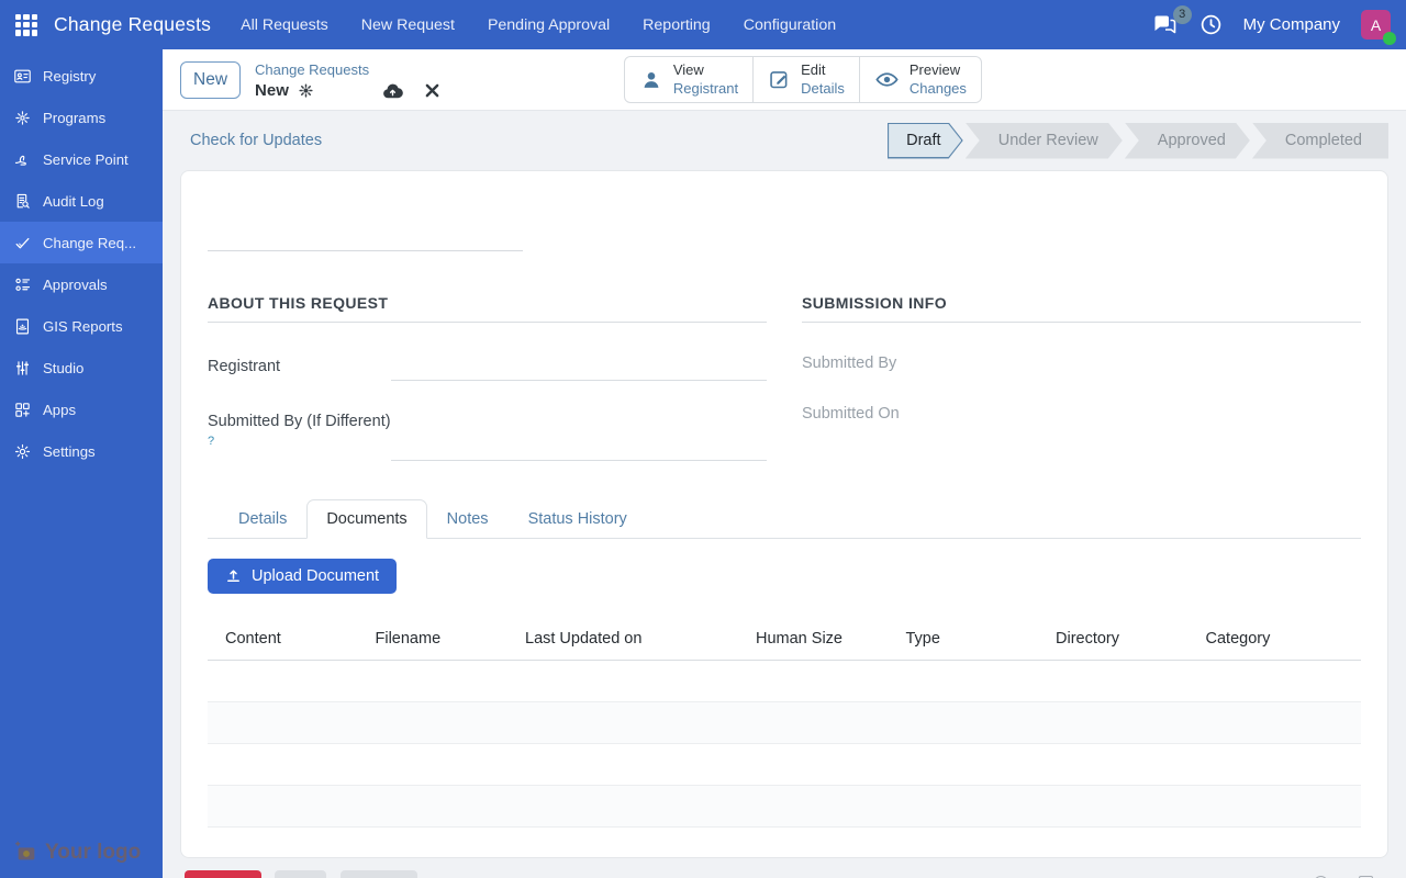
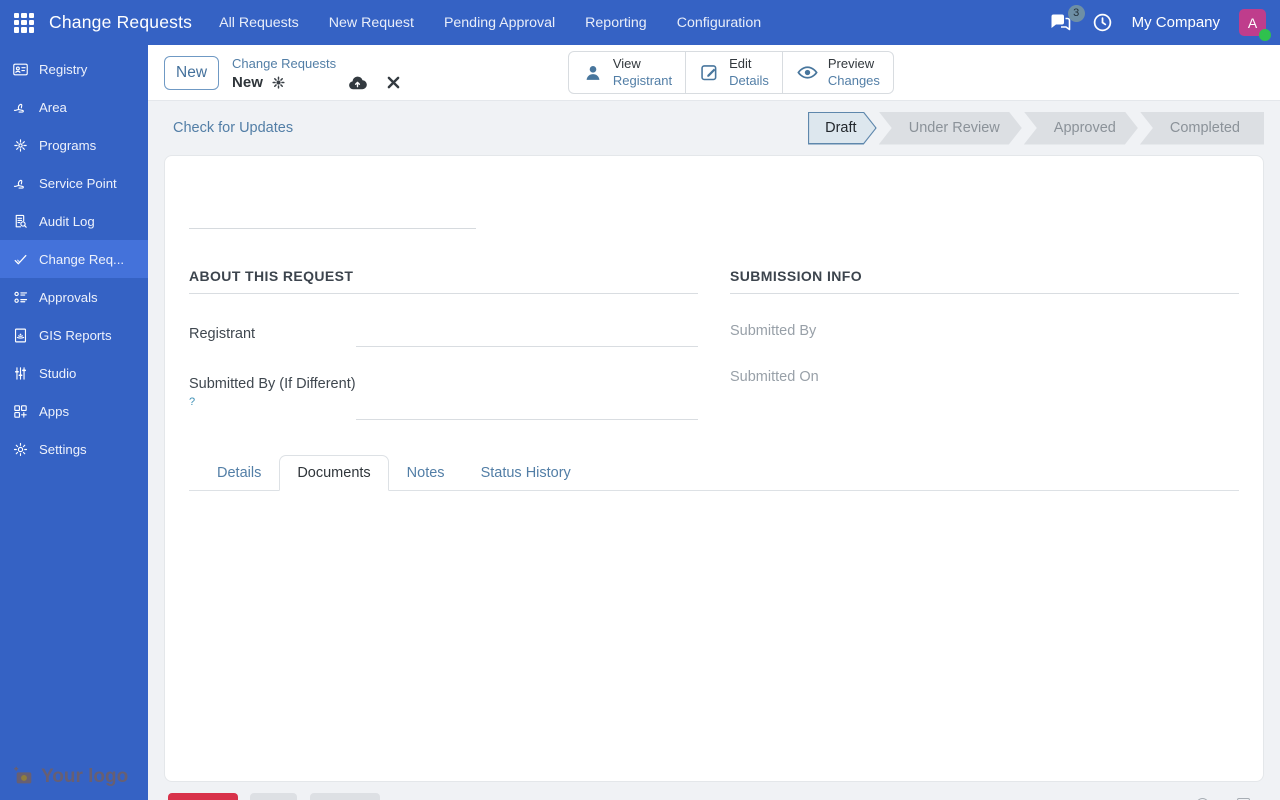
  Change Requests
  All Requests
  New Request
  Pending Approval
  Reporting
  Configuration
  3
  My Company
  A
  Registry
+ Area
  Programs
  Service Point
  Audit Log
  Change Req...
  Approvals
  GIS Reports
  Studio
  Apps
  Settings
  Your logo
  New
  Change Requests
  New
  View
  Registrant
  Edit
  Details
  Preview
  Changes
  Check for Updates
  Draft
  Under Review
  Approved
  Completed
  ABOUT THIS REQUEST
  Registrant
  Submitted By (If Different) ?
  SUBMISSION INFO
  Submitted By
  Submitted On
  Details
  Documents
  Notes
  Status History
- Upload Document
- Content	Filename	Last Updated on	Human Size	Type	Directory	Category
